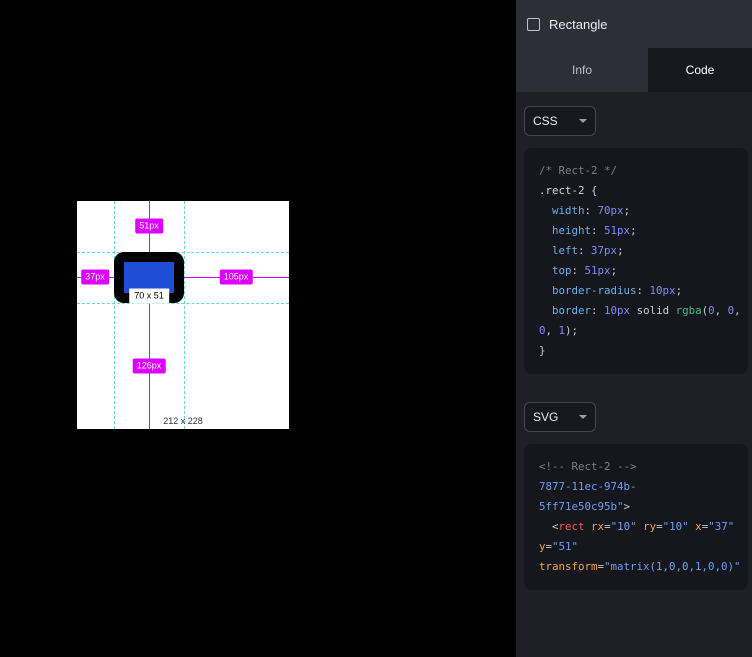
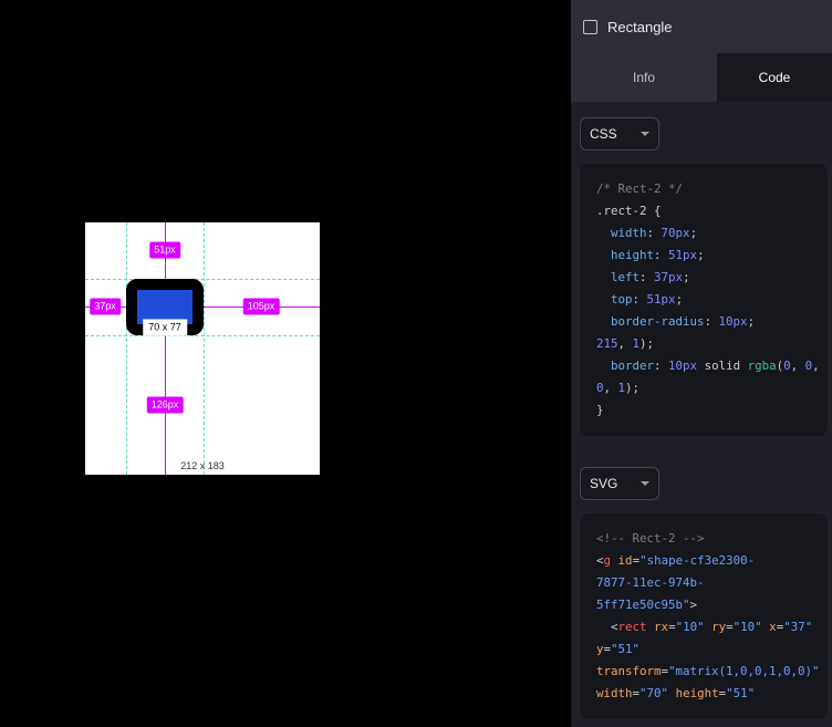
  51px
  37px
  105px
  126px
- 70 x 51
+ 70 x 77
- 212 x 228
+ 212 x 183
  Rectangle
  Info
  Code
  CSS
  /* Rect-2 */
  .rect-2 {
  width: 70px;
  height: 51px;
  left: 37px;
  top: 51px;
  border-radius: 10px;
+ 215, 1);
  border: 10px solid rgba(0, 0,
  0, 1);
  }
  SVG
  <!-- Rect-2 -->
+ <g id="shape-cf3e2300-
  7877-11ec-974b-
  5ff71e50c95b">
  <rect rx="10" ry="10" x="37"
  y="51"
  transform="matrix(1,0,0,1,0,0)"
+ width="70" height="51"
